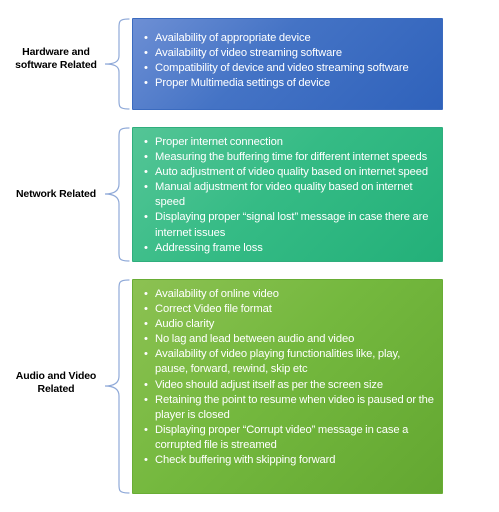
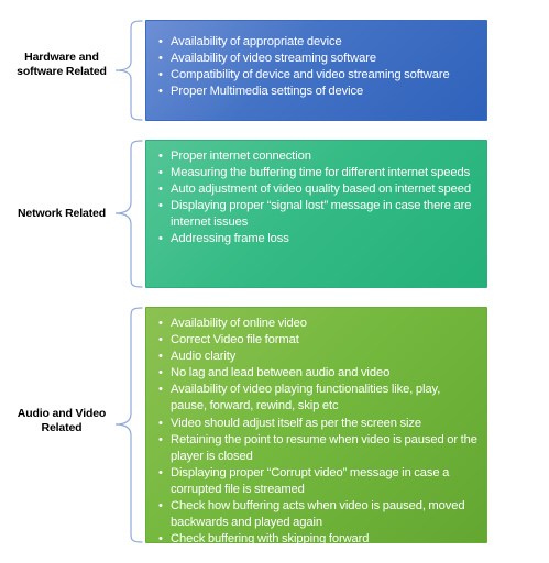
  Hardware and
  software Related
  Availability of appropriate device
  Availability of video streaming software
  Compatibility of device and video streaming software
  Proper Multimedia settings of device
  Network Related
  Proper internet connection
  Measuring the buffering time for different internet speeds
  Auto adjustment of video quality based on internet speed
- Manual adjustment for video quality based on internet speed
  Displaying proper “signal lost” message in case there are internet issues
  Addressing frame loss
  Audio and Video
  Related
  Availability of online video
  Correct Video file format
  Audio clarity
  No lag and lead between audio and video
  Availability of video playing functionalities like, play, pause, forward, rewind, skip etc
  Video should adjust itself as per the screen size
  Retaining the point to resume when video is paused or the player is closed
  Displaying proper “Corrupt video” message in case a corrupted file is streamed
+ Check how buffering acts when video is paused, moved backwards and played again
  Check buffering with skipping forward
